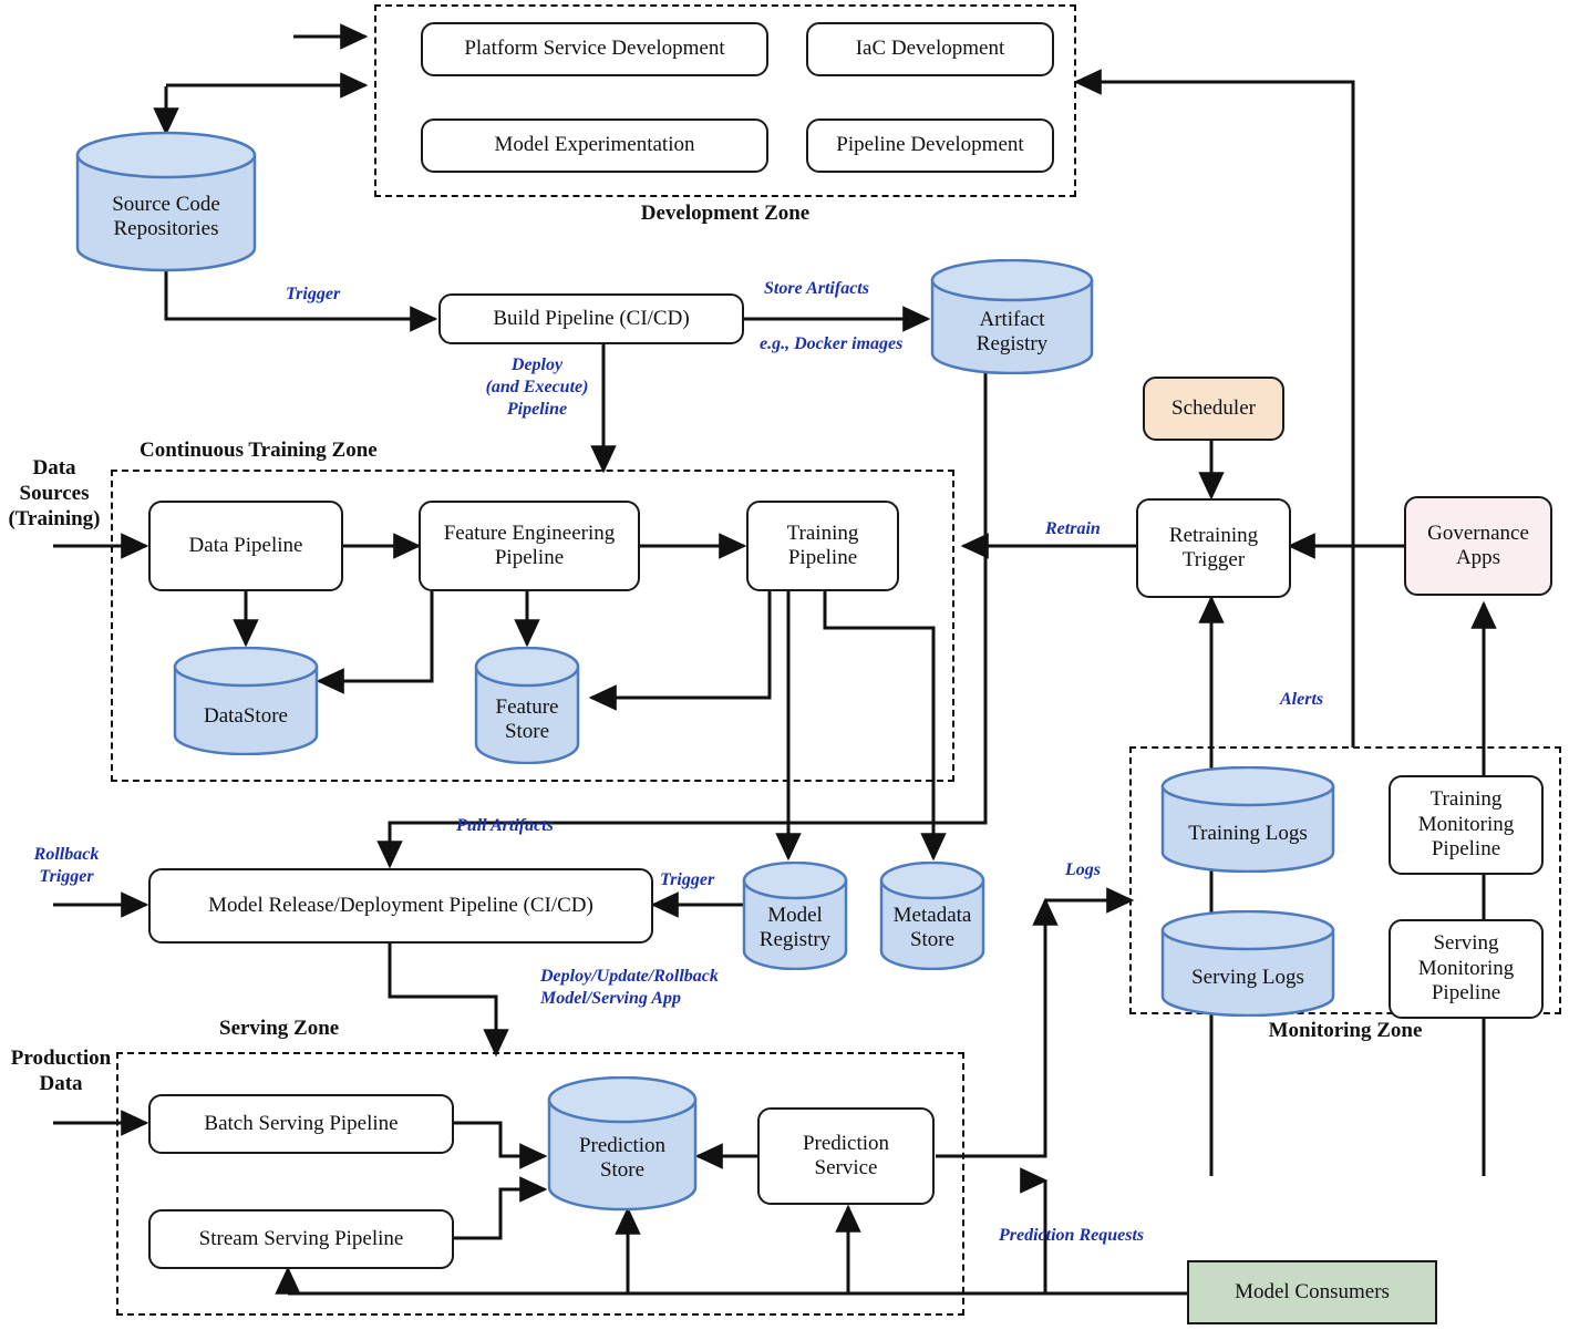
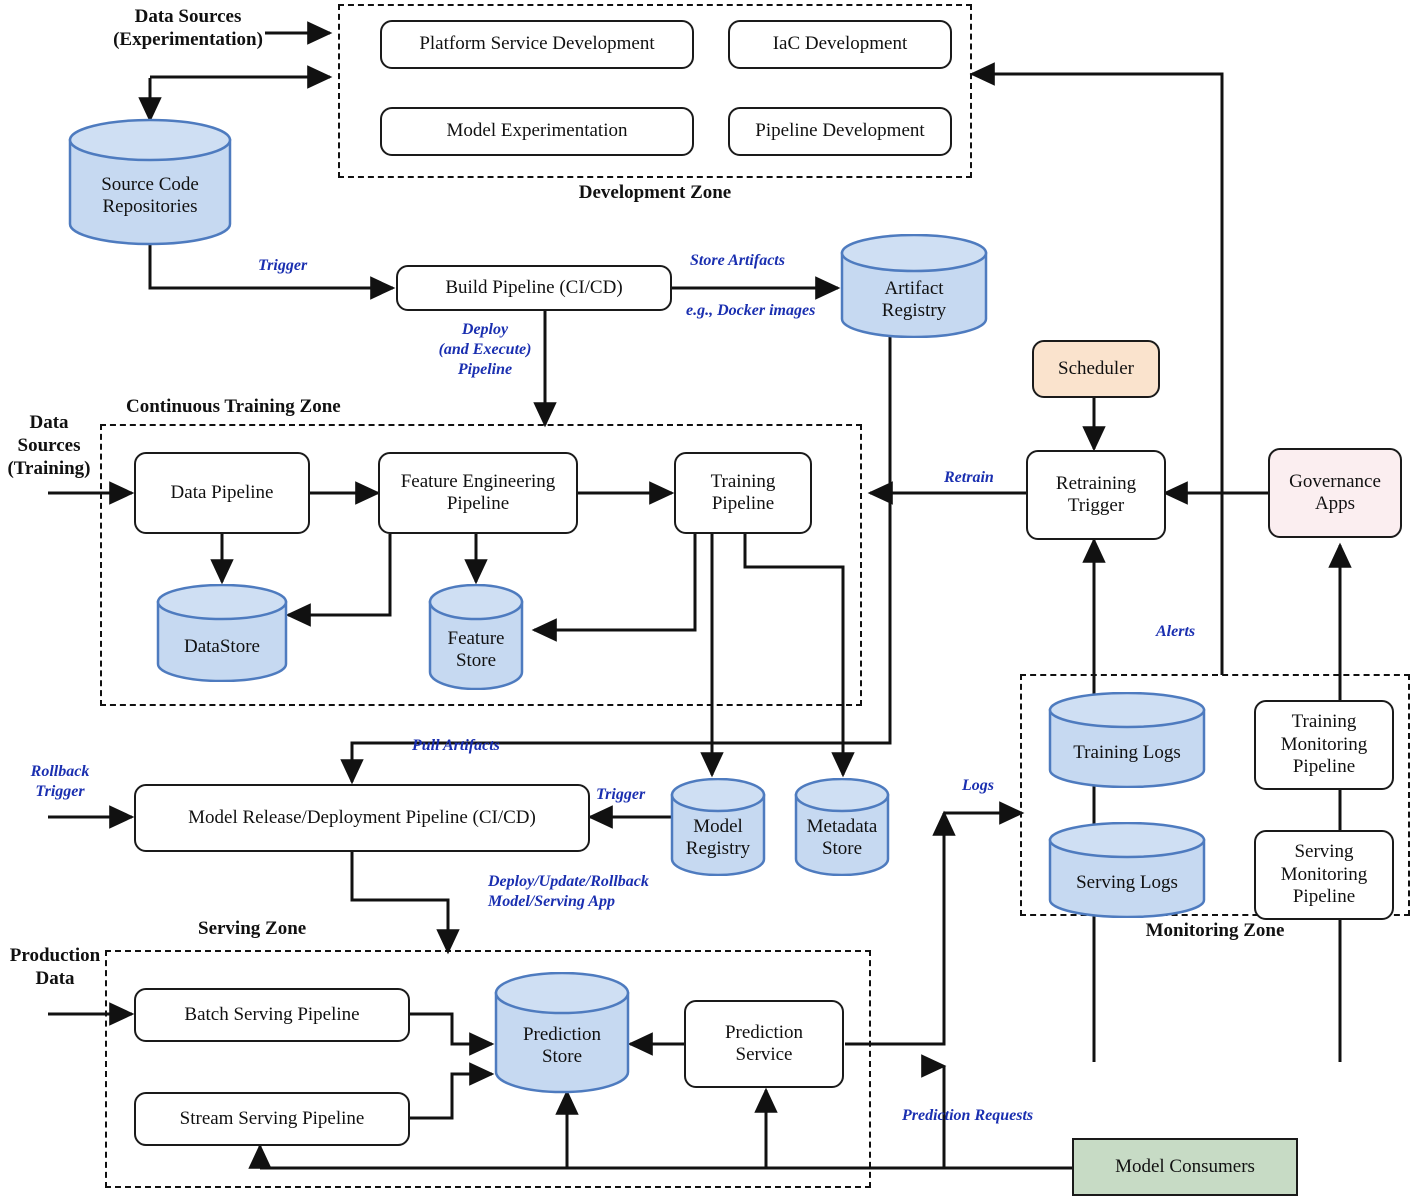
+ Data Sources
+ (Experimentation)
  Data
  Sources
  (Training)
  Production
  Data
  Development Zone
  Platform Service Development
  IaC Development
  Model Experimentation
  Pipeline Development
  Source Code
  Repositories
  Build Pipeline (CI/CD)
  Trigger
  Store Artifacts
  e.g., Docker images
  Deploy
  (and Execute)
  Pipeline
  Artifact
  Registry
  Continuous Training Zone
  Data Pipeline
  Feature Engineering
  Pipeline
  Training
  Pipeline
  DataStore
  Feature
  Store
  Scheduler
  Retraining
  Trigger
  Governance
  Apps
  Retrain
  Alerts
  Logs
  Monitoring Zone
  Training Logs
  Serving Logs
  Training
  Monitoring
  Pipeline
  Serving
  Monitoring
  Pipeline
  Model Release/Deployment Pipeline (CI/CD)
  Pull Artifacts
  Rollback
  Trigger
  Trigger
  Deploy/Update/Rollback
  Model/Serving App
  Model
  Registry
  Metadata
  Store
  Serving Zone
  Batch Serving Pipeline
  Stream Serving Pipeline
  Prediction
  Service
  Prediction
  Store
  Model Consumers
  Prediction Requests
